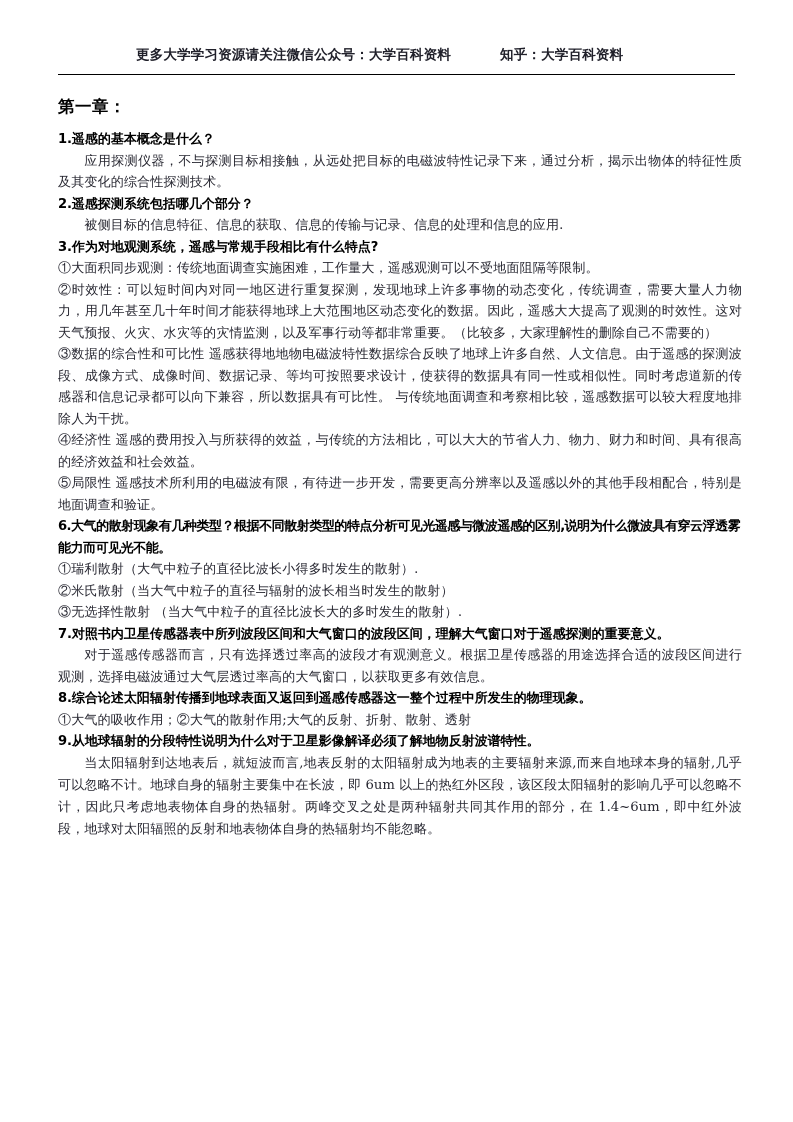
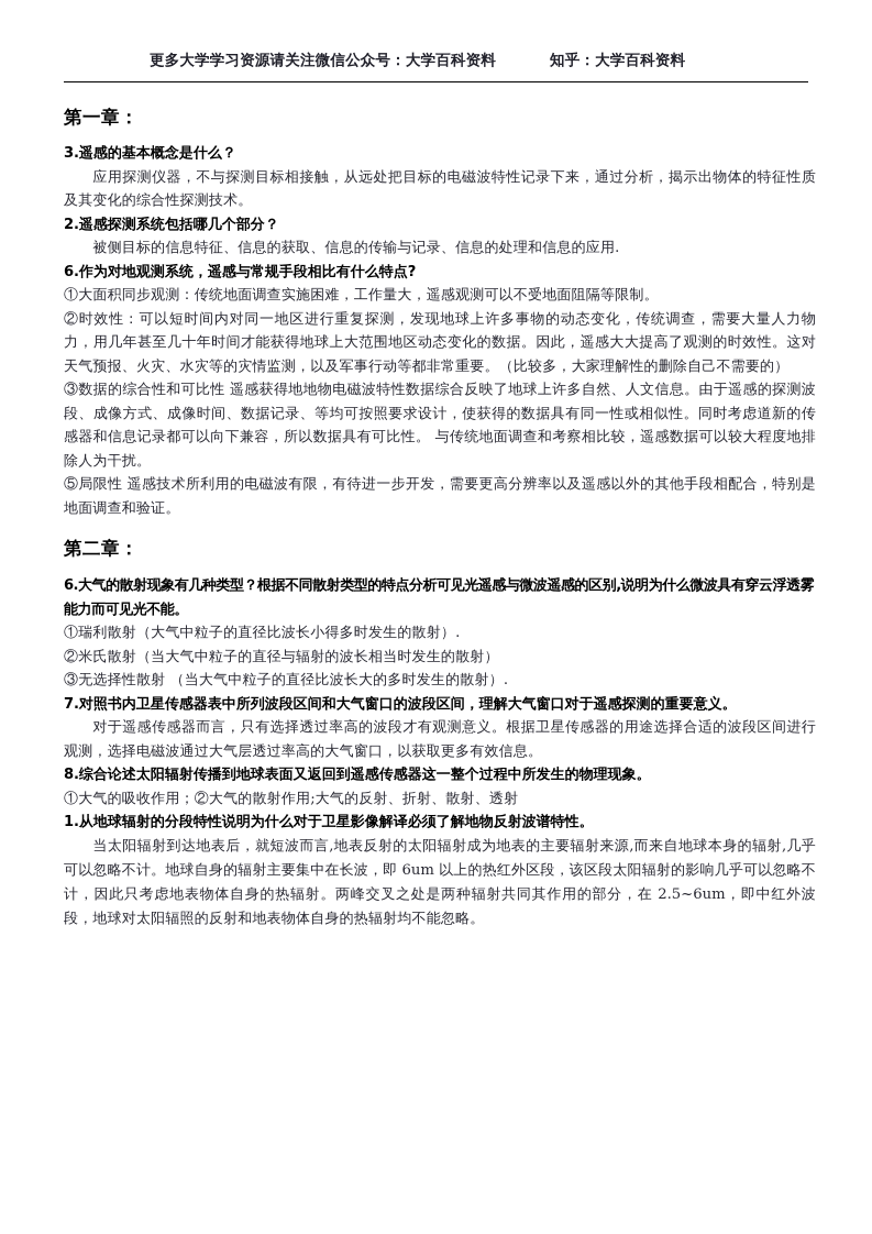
  更多大学学习资源请关注微信公众号：大学百科资料 知乎：大学百科资料
  第一章：
- 1.遥感的基本概念是什么？
+ 3.遥感的基本概念是什么？
  应用探测仪器，不与探测目标相接触，从远处把目标的电磁波特性记录下来，通过分析，揭示出物体的特征性质及其变化的综合性探测技术。
  2.遥感探测系统包括哪几个部分？
  被侧目标的信息特征、信息的获取、信息的传输与记录、信息的处理和信息的应用.
- 3.作为对地观测系统，遥感与常规手段相比有什么特点?
+ 6.作为对地观测系统，遥感与常规手段相比有什么特点?
  ①大面积同步观测：传统地面调查实施困难，工作量大，遥感观测可以不受地面阻隔等限制。
  ②时效性：可以短时间内对同一地区进行重复探测，发现地球上许多事物的动态变化，传统调查，需要大量人力物力，用几年甚至几十年时间才能获得地球上大范围地区动态变化的数据。因此，遥感大大提高了观测的时效性。这对天气预报、火灾、水灾等的灾情监测，以及军事行动等都非常重要。（比较多，大家理解性的删除自己不需要的）
  ③数据的综合性和可比性 遥感获得地地物电磁波特性数据综合反映了地球上许多自然、人文信息。由于遥感的探测波段、成像方式、成像时间、数据记录、等均可按照要求设计，使获得的数据具有同一性或相似性。同时考虑道新的传感器和信息记录都可以向下兼容，所以数据具有可比性。 与传统地面调查和考察相比较，遥感数据可以较大程度地排除人为干扰。
- ④经济性 遥感的费用投入与所获得的效益，与传统的方法相比，可以大大的节省人力、物力、财力和时间、具有很高的经济效益和社会效益。
  ⑤局限性 遥感技术所利用的电磁波有限，有待进一步开发，需要更高分辨率以及遥感以外的其他手段相配合，特别是地面调查和验证。
+ 第二章：
  6.大气的散射现象有几种类型？根据不同散射类型的特点分析可见光遥感与微波遥感的区别,说明为什么微波具有穿云浮透雾能力而可见光不能。
  ①瑞利散射（大气中粒子的直径比波长小得多时发生的散射）.
  ②米氏散射（当大气中粒子的直径与辐射的波长相当时发生的散射）
  ③无选择性散射 （当大气中粒子的直径比波长大的多时发生的散射）.
  7.对照书内卫星传感器表中所列波段区间和大气窗口的波段区间，理解大气窗口对于遥感探测的重要意义。
  对于遥感传感器而言，只有选择透过率高的波段才有观测意义。根据卫星传感器的用途选择合适的波段区间进行观测，选择电磁波通过大气层透过率高的大气窗口，以获取更多有效信息。
  8.综合论述太阳辐射传播到地球表面又返回到遥感传感器这一整个过程中所发生的物理现象。
  ①大气的吸收作用；②大气的散射作用;大气的反射、折射、散射、透射
- 9.从地球辐射的分段特性说明为什么对于卫星影像解译必须了解地物反射波谱特性。
+ 1.从地球辐射的分段特性说明为什么对于卫星影像解译必须了解地物反射波谱特性。
- 当太阳辐射到达地表后，就短波而言,地表反射的太阳辐射成为地表的主要辐射来源,而来自地球本身的辐射,几乎可以忽略不计。地球自身的辐射主要集中在长波，即 6um 以上的热红外区段，该区段太阳辐射的影响几乎可以忽略不计，因此只考虑地表物体自身的热辐射。两峰交叉之处是两种辐射共同其作用的部分，在 1.4~6um，即中红外波段，地球对太阳辐照的反射和地表物体自身的热辐射均不能忽略。
+ 当太阳辐射到达地表后，就短波而言,地表反射的太阳辐射成为地表的主要辐射来源,而来自地球本身的辐射,几乎可以忽略不计。地球自身的辐射主要集中在长波，即 6um 以上的热红外区段，该区段太阳辐射的影响几乎可以忽略不计，因此只考虑地表物体自身的热辐射。两峰交叉之处是两种辐射共同其作用的部分，在 2.5~6um，即中红外波段，地球对太阳辐照的反射和地表物体自身的热辐射均不能忽略。
